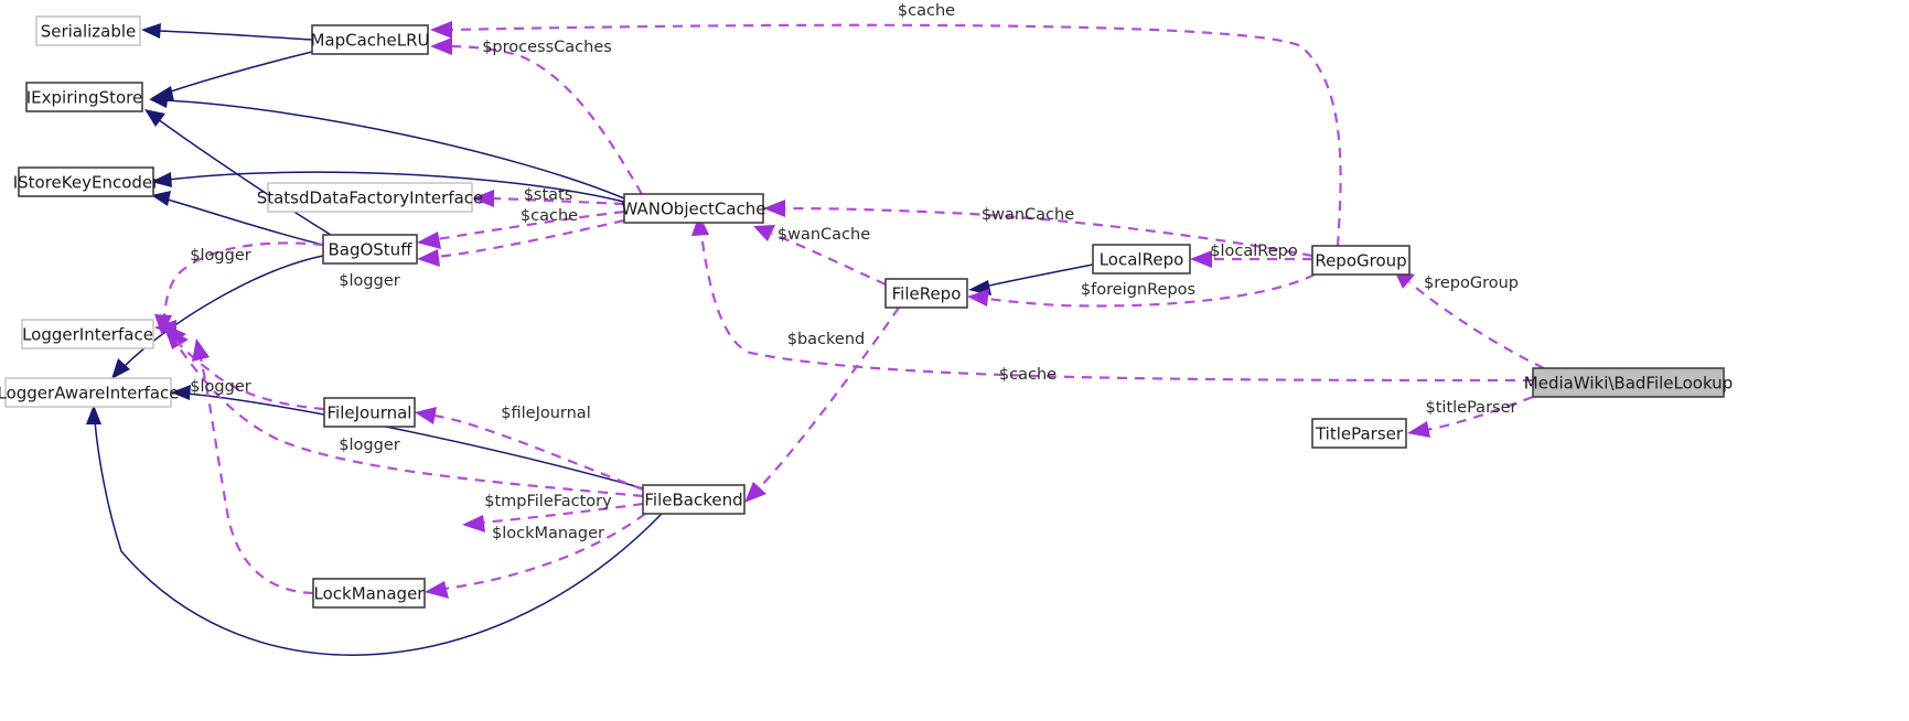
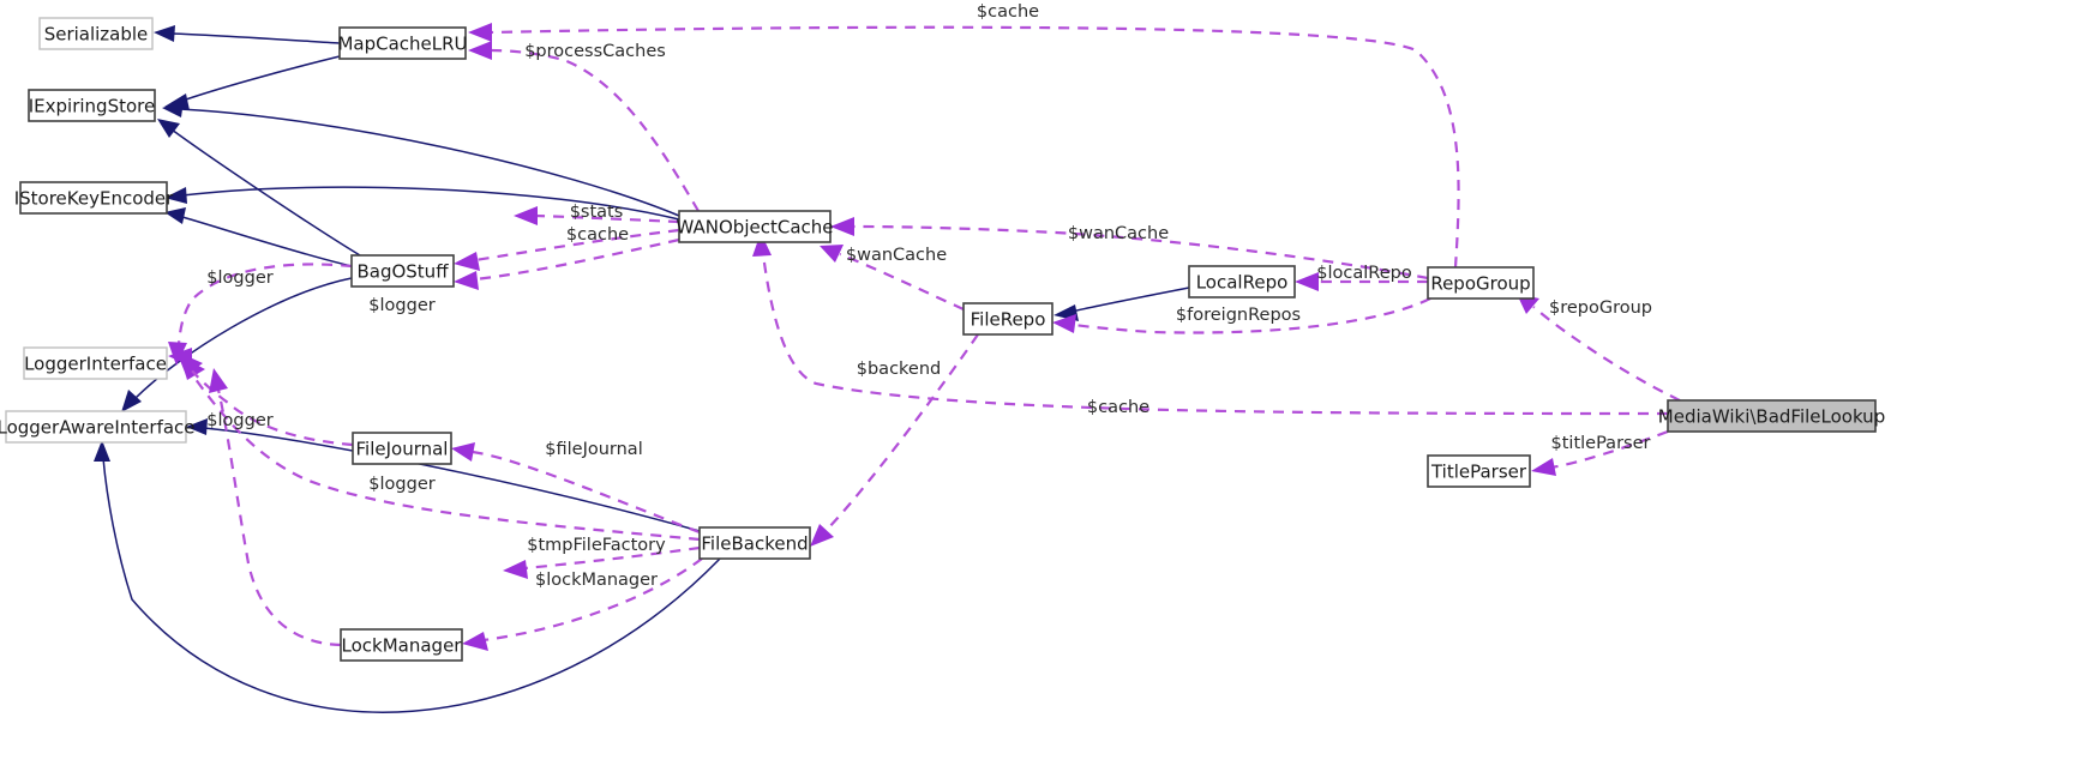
  Serializable
  MapCacheLRU
  IExpiringStore
  IStoreKeyEncoder
- StatsdDataFactoryInterface
  WANObjectCache
  BagOStuff
  LocalRepo
  RepoGroup
  FileRepo
  LoggerInterface
  MediaWiki\BadFileLookup
  LoggerAwareInterface
  FileJournal
  TitleParser
  FileBackend
  LockManager
  $cache
  $processCaches
  $stats
  $cache
  $wanCache
  $wanCache
  $localRepo
  $logger
  $logger
  $repoGroup
  $foreignRepos
  $backend
  $cache
  $logger
  $fileJournal
  $titleParser
  $logger
  $tmpFileFactory
  $lockManager
